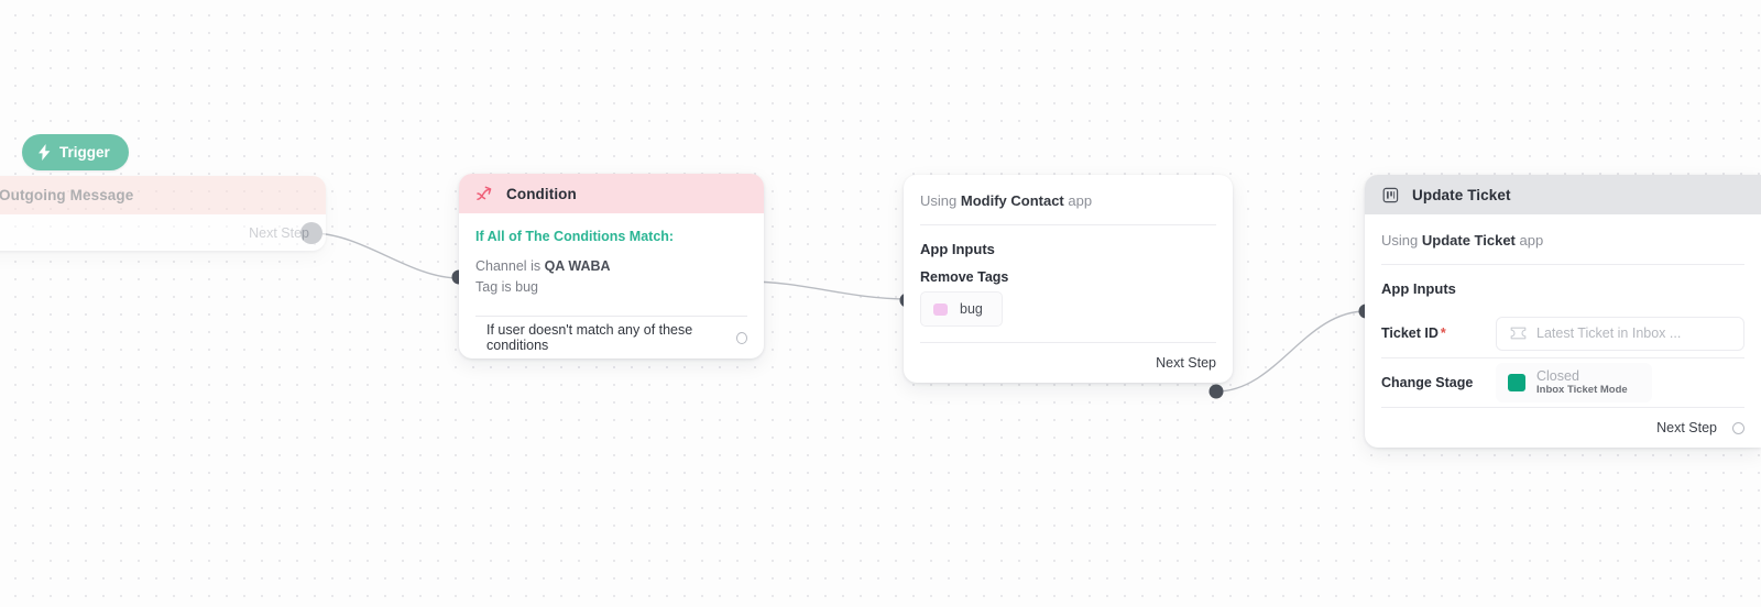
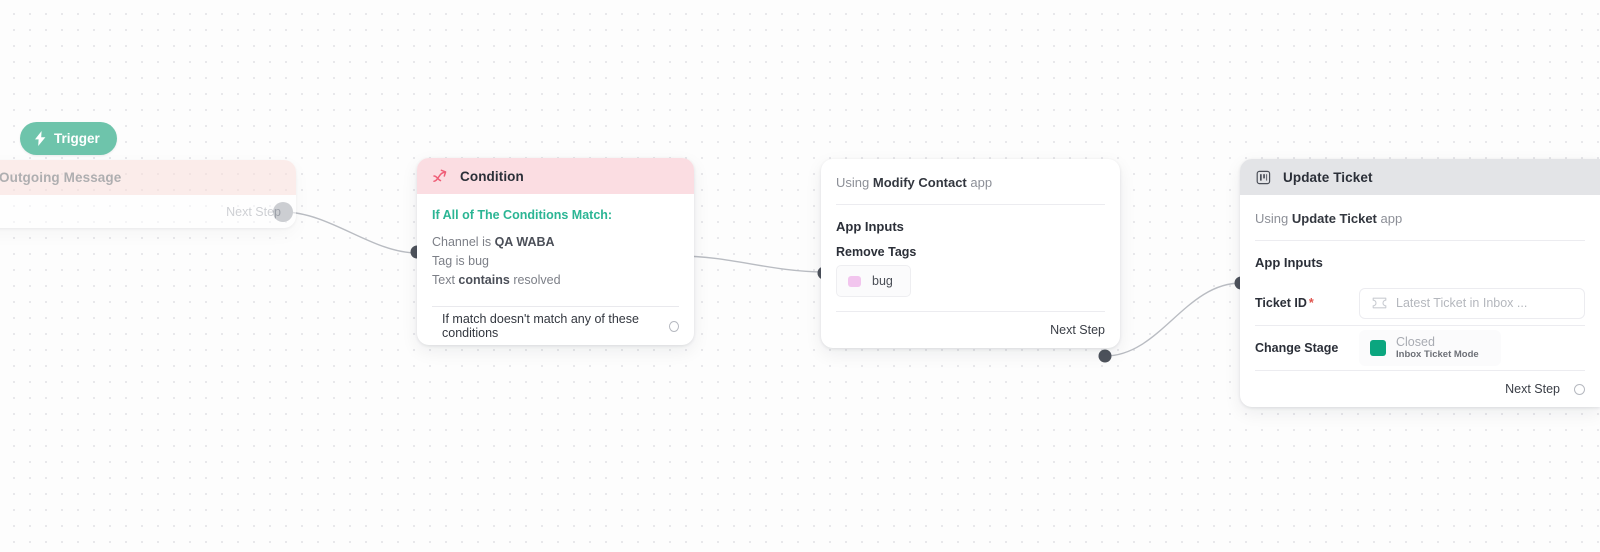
  Trigger
  Outgoing Message
  Next Step
  Condition
  If All of The Conditions Match:
  Channel is QA WABA
  Tag is bug
+ Text contains resolved
- If user doesn't match any of these conditions
+ If match doesn't match any of these conditions
  Using Modify Contact app
  App Inputs
  Remove Tags
  bug
  Next Step
  Update Ticket
  Using Update Ticket app
  App Inputs
  Ticket ID *
  Latest Ticket in Inbox ...
  Change Stage
  Closed
  Inbox Ticket Mode
  Next Step
